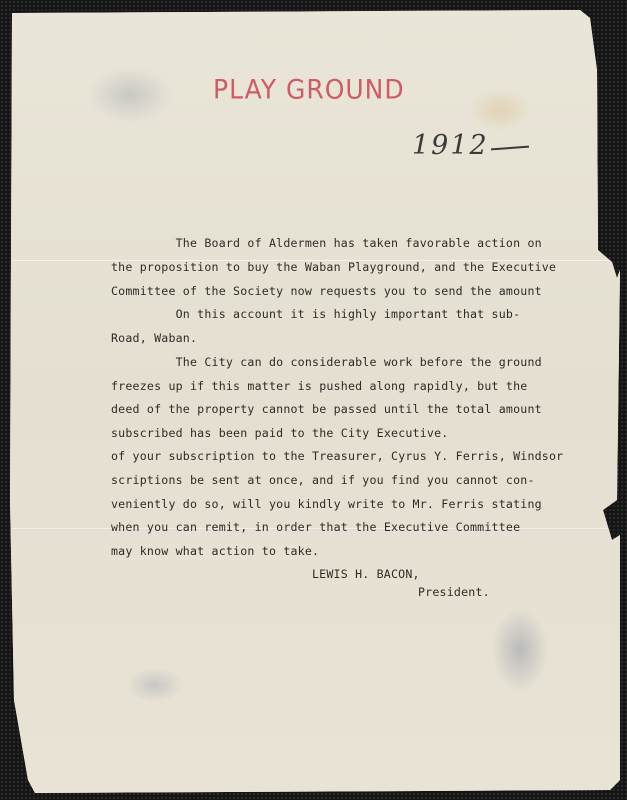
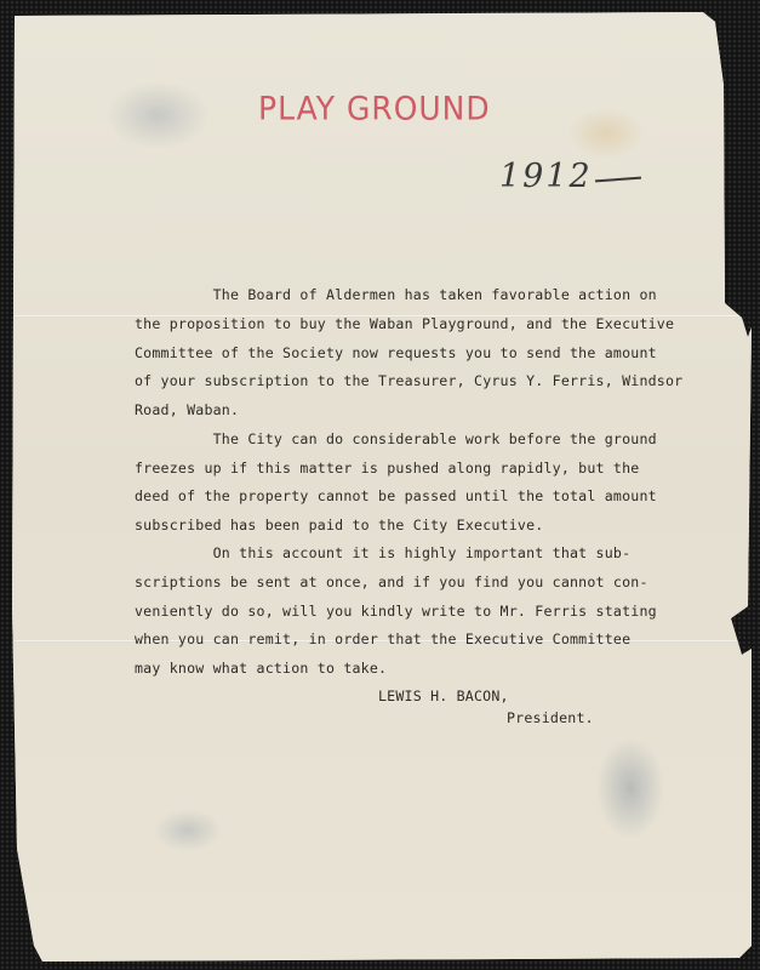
  PLAY GROUND
  1912
  The Board of Aldermen has taken favorable action on
  the proposition to buy the Waban Playground, and the Executive
  Committee of the Society now requests you to send the amount
- On this account it is highly important that sub-
+ of your subscription to the Treasurer, Cyrus Y. Ferris, Windsor
  Road, Waban.
  The City can do considerable work before the ground
  freezes up if this matter is pushed along rapidly, but the
  deed of the property cannot be passed until the total amount
  subscribed has been paid to the City Executive.
- of your subscription to the Treasurer, Cyrus Y. Ferris, Windsor
+ On this account it is highly important that sub-
  scriptions be sent at once, and if you find you cannot con-
  veniently do so, will you kindly write to Mr. Ferris stating
  when you can remit, in order that the Executive Committee
  may know what action to take.
  LEWIS H. BACON,
  President.
